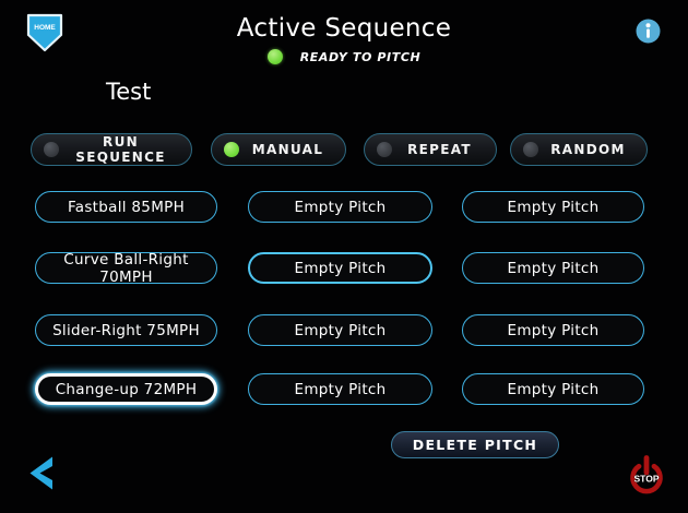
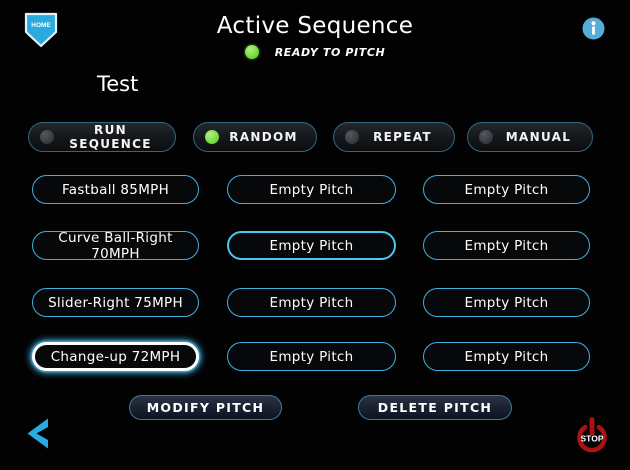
  Active Sequence
  READY TO PITCH
  Test
  RUN SEQUENCE
- MANUAL
+ RANDOM
  REPEAT
- RANDOM
+ MANUAL
  Fastball 85MPH
  Empty Pitch
  Empty Pitch
  Curve Ball-Right 70MPH
  Empty Pitch
  Empty Pitch
  Slider-Right 75MPH
  Empty Pitch
  Empty Pitch
  Change-up 72MPH
  Empty Pitch
  Empty Pitch
+ MODIFY PITCH
  DELETE PITCH
  STOP
